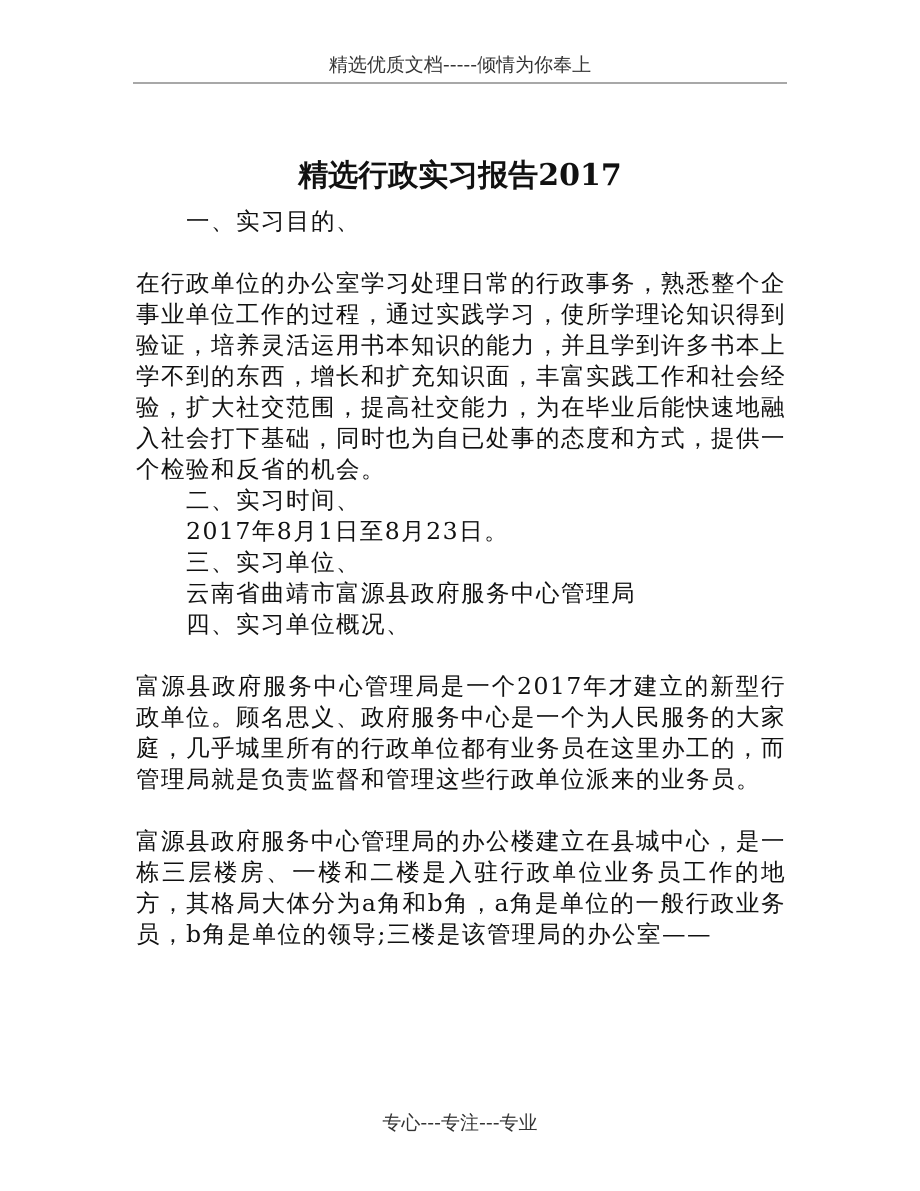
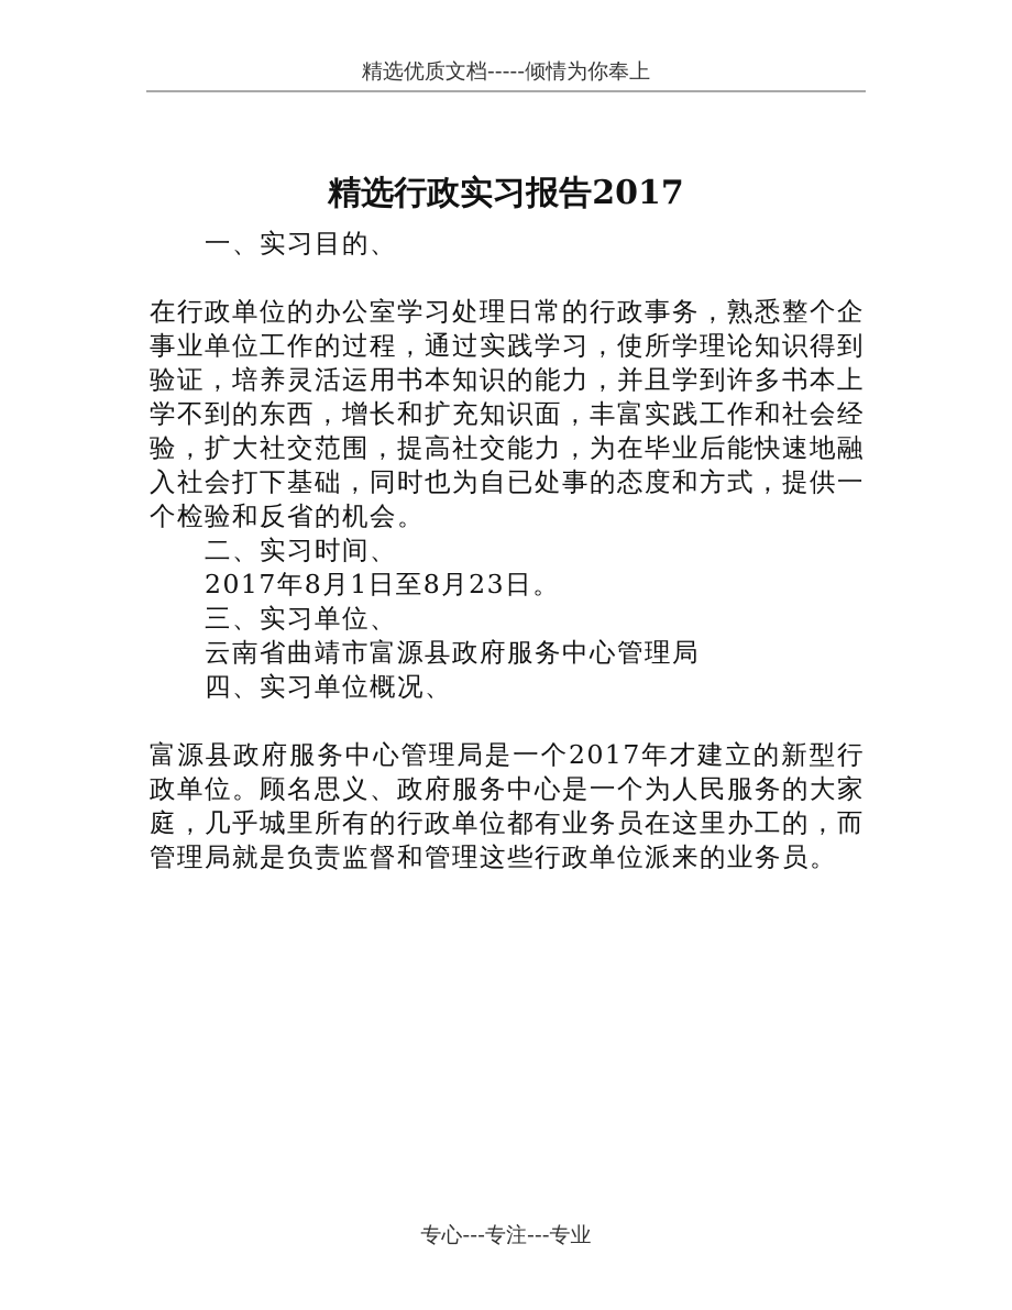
  精选优质文档-----倾情为你奉上
  精选行政实习报告2017
  一、实习目的、
  在行政单位的办公室学习处理日常的行政事务，熟悉整个企事业单位工作的过程，通过实践学习，使所学理论知识得到验证，培养灵活运用书本知识的能力，并且学到许多书本上学不到的东西，增长和扩充知识面，丰富实践工作和社会经验，扩大社交范围，提高社交能力，为在毕业后能快速地融入社会打下基础，同时也为自已处事的态度和方式，提供一个检验和反省的机会。
  二、实习时间、
  2017年8月1日至8月23日。
  三、实习单位、
  云南省曲靖市富源县政府服务中心管理局
  四、实习单位概况、
  富源县政府服务中心管理局是一个2017年才建立的新型行政单位。顾名思义、政府服务中心是一个为人民服务的大家庭，几乎城里所有的行政单位都有业务员在这里办工的，而管理局就是负责监督和管理这些行政单位派来的业务员。
- 富源县政府服务中心管理局的办公楼建立在县城中心，是一栋三层楼房、一楼和二楼是入驻行政单位业务员工作的地方，其格局大体分为a角和b角，a角是单位的一般行政业务员，b角是单位的领导;三楼是该管理局的办公室——
  专心---专注---专业
